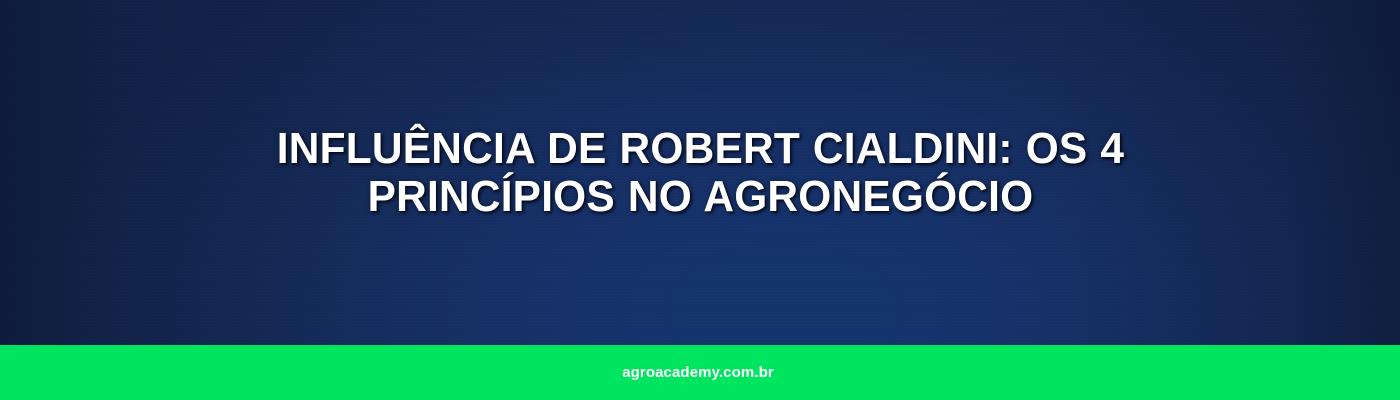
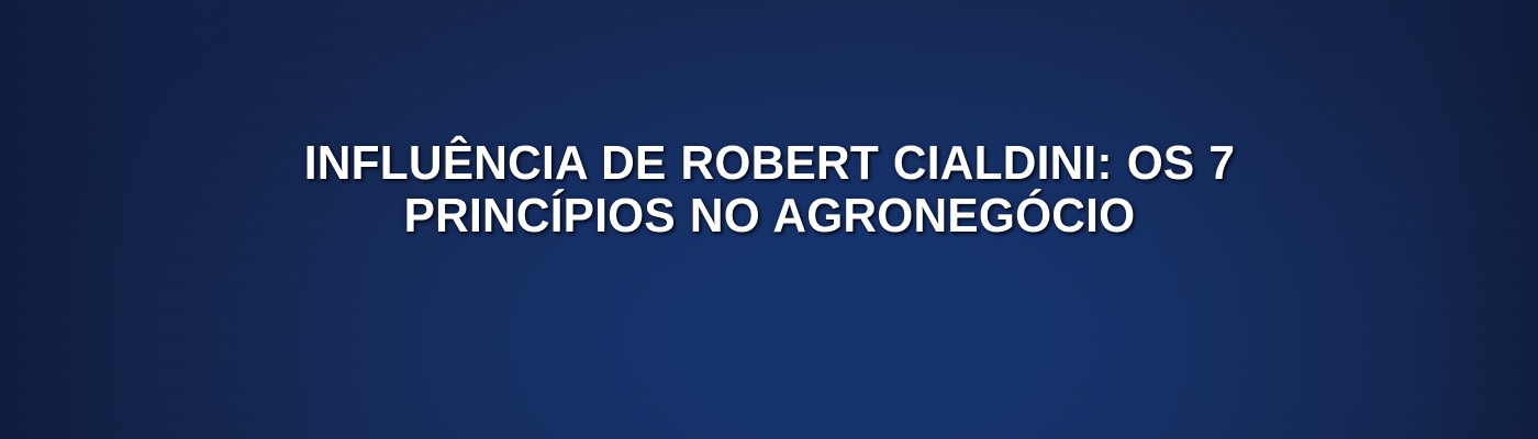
- INFLUÊNCIA DE ROBERT CIALDINI: OS 4 PRINCÍPIOS NO AGRONEGÓCIO
+ INFLUÊNCIA DE ROBERT CIALDINI: OS 7 PRINCÍPIOS NO AGRONEGÓCIO
- agroacademy.com.br
